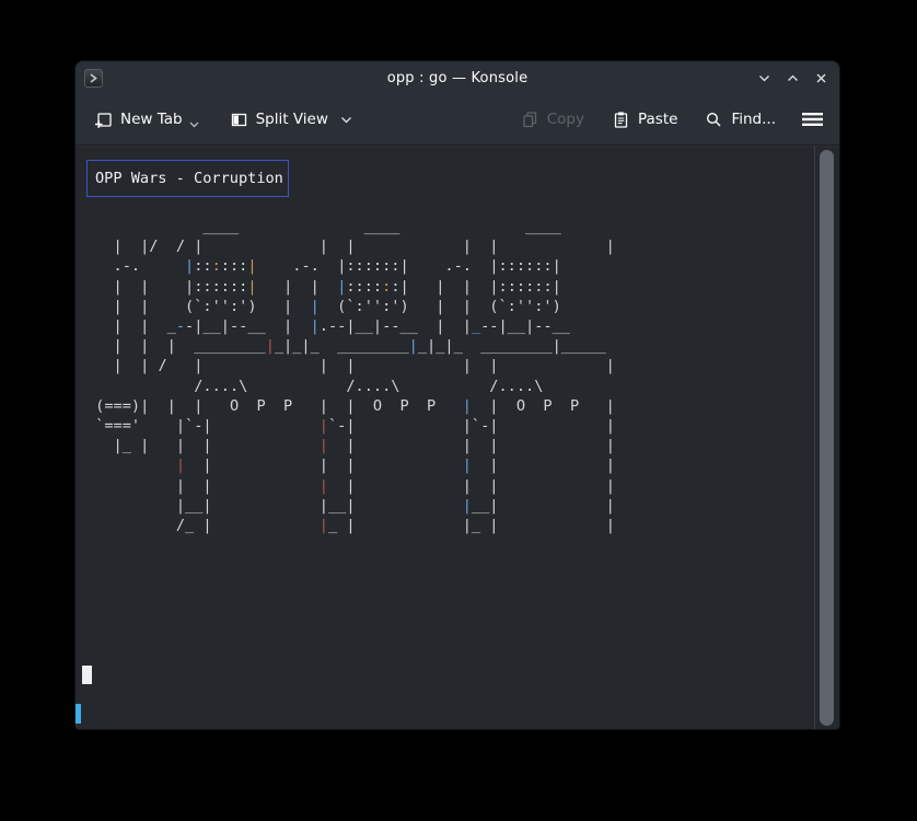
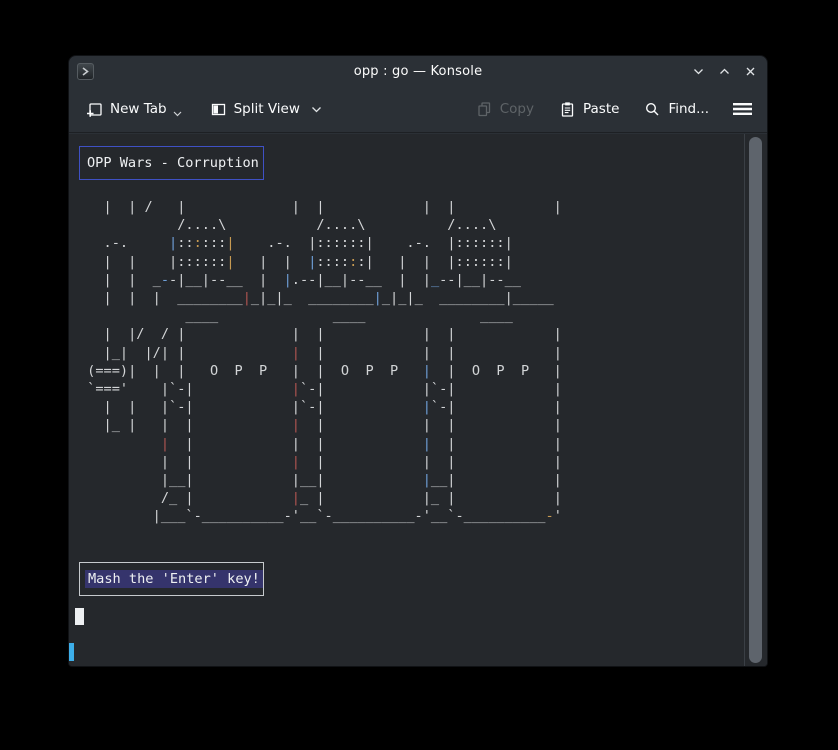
  opp : go — Konsole
  New Tab
  Split View
  Copy
  Paste
  Find...
  OPP Wars - Corruption
- ____ ____ ____
+ | | / | | | | | |
- | |/ / | | | | | |
+ /....\ /....\ /....\
  .-. |::::::| .-. |::::::| .-. |::::::|
  | | |::::::| | | |::::::| | | |::::::|
- | | (`:'':') | | (`:'':') | | (`:'':')
  | | _--|__|--__ | |.--|__|--__ | |_--|__|--__
  | | | ________|_|_|_ ________|_|_|_ ________|_____
- | | / | | | | | |
+ ____ ____ ____
- /....\ /....\ /....\
+ | |/ / | | | | | |
+ |_| |/| | | | | | |
  (===)| | | O P P | | O P P | | O P P |
  `===' |`-| |`-| |`-| |
+ | | |`-| |`-| |`-| |
  |_ | | | | | | | |
  | | | | | | |
  | | | | | | |
  |__| |__| |__| |
  /_ | |_ | |_ | |
+ |___`-__________-'__`-__________-'__`-__________-'
+ Mash the 'Enter' key!
